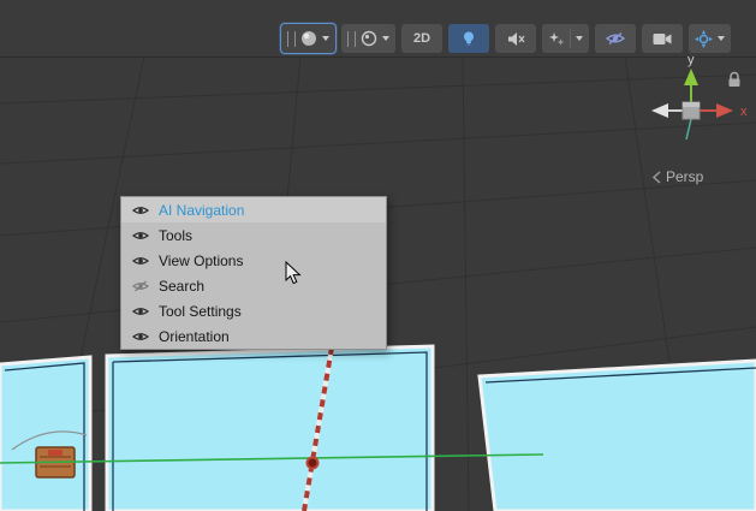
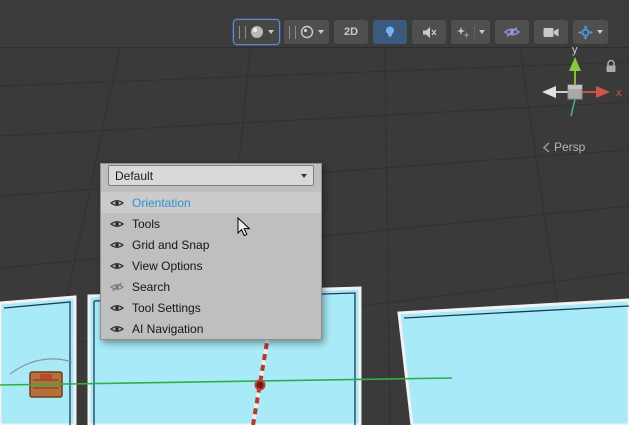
  2D
  y
  x
  Persp
+ Default
- AI Navigation
+ Orientation
  Tools
+ Grid and Snap
  View Options
  Search
  Tool Settings
- Orientation
+ AI Navigation
